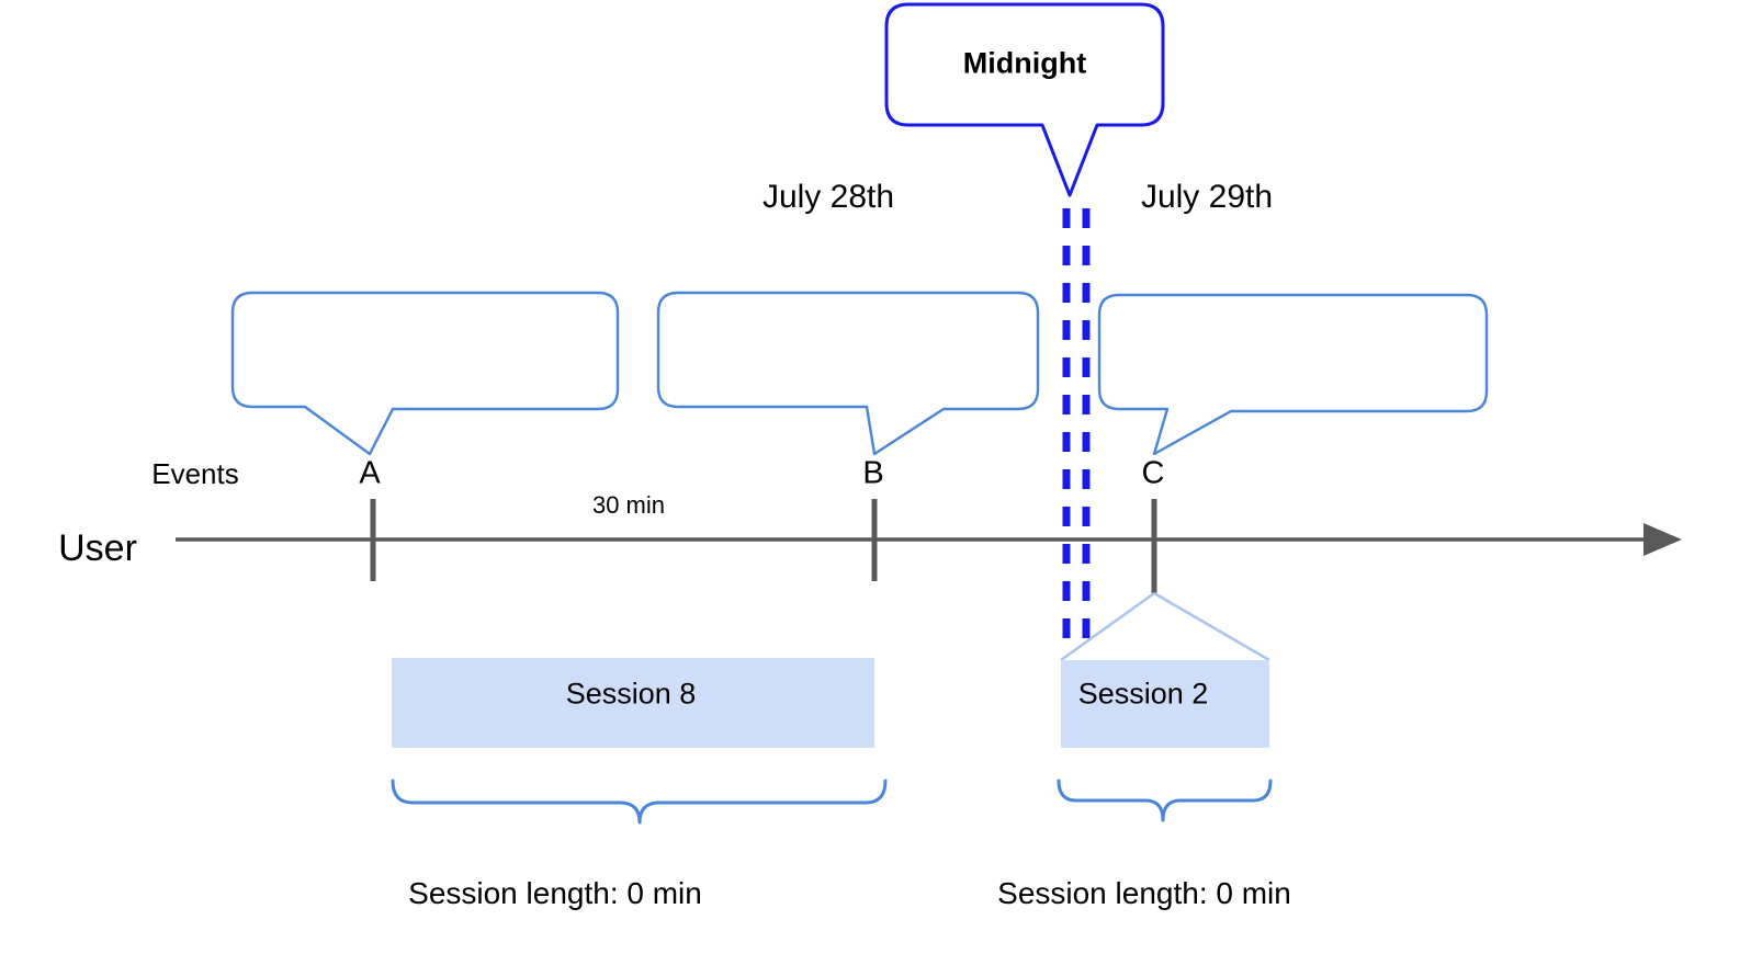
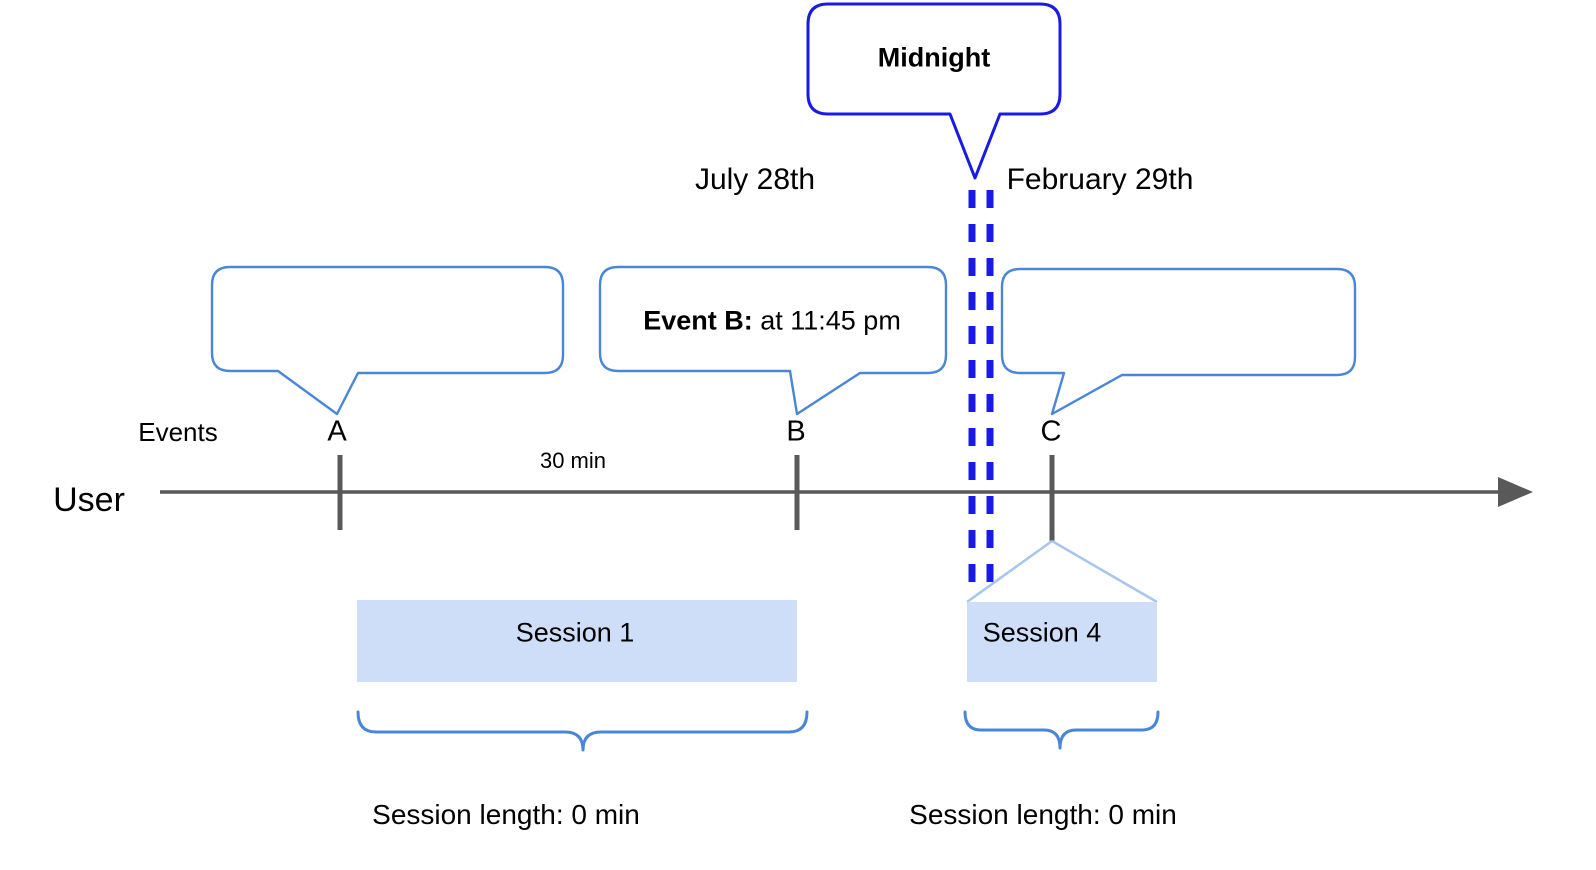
  Midnight
  July 28th
- July 29th
+ February 29th
+ Event B: at 11:45 pm
  Events
  A
  B
  C
  30 min
  User
- Session 8
+ Session 1
- Session 2
+ Session 4
  Session length: 0 min
  Session length: 0 min
